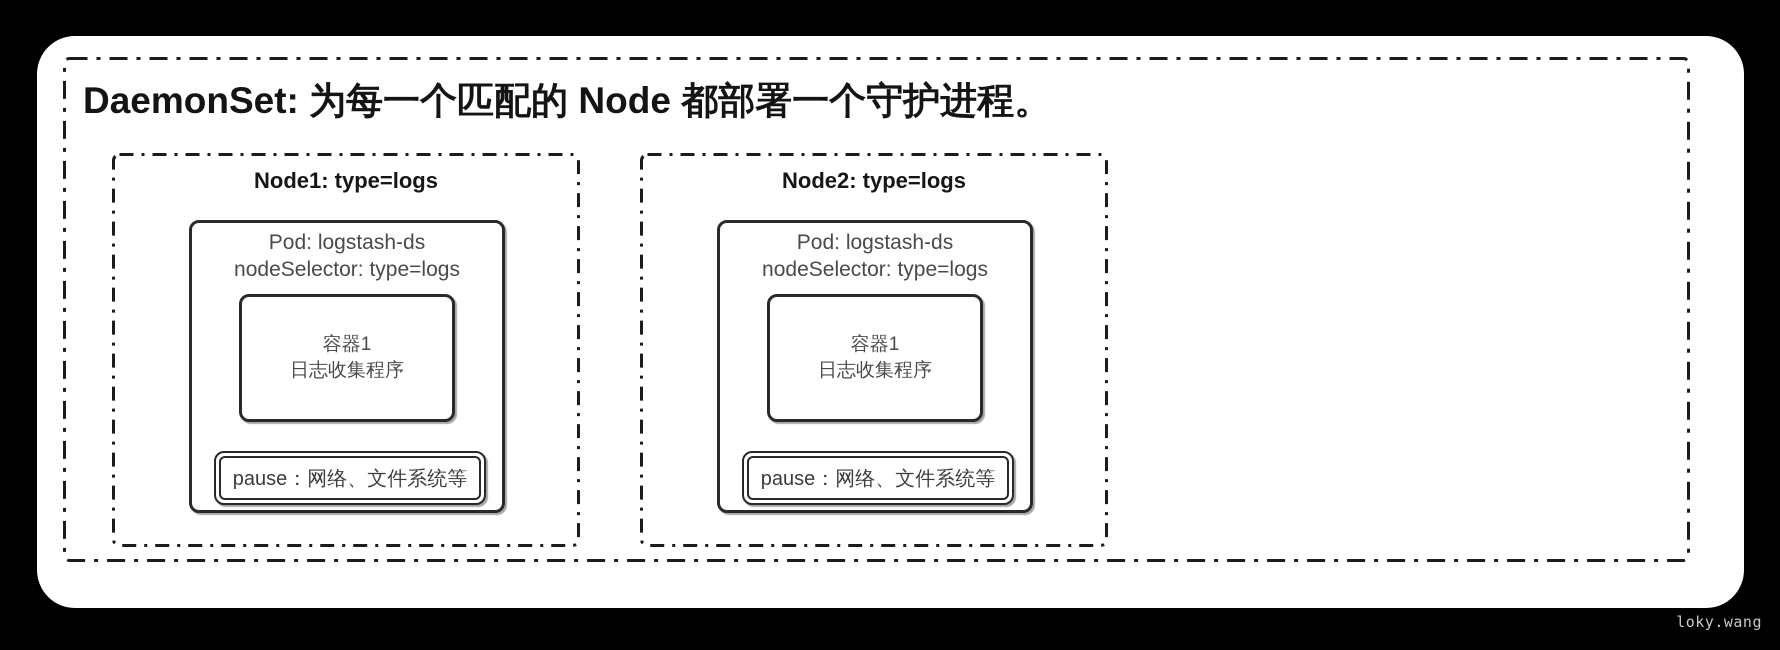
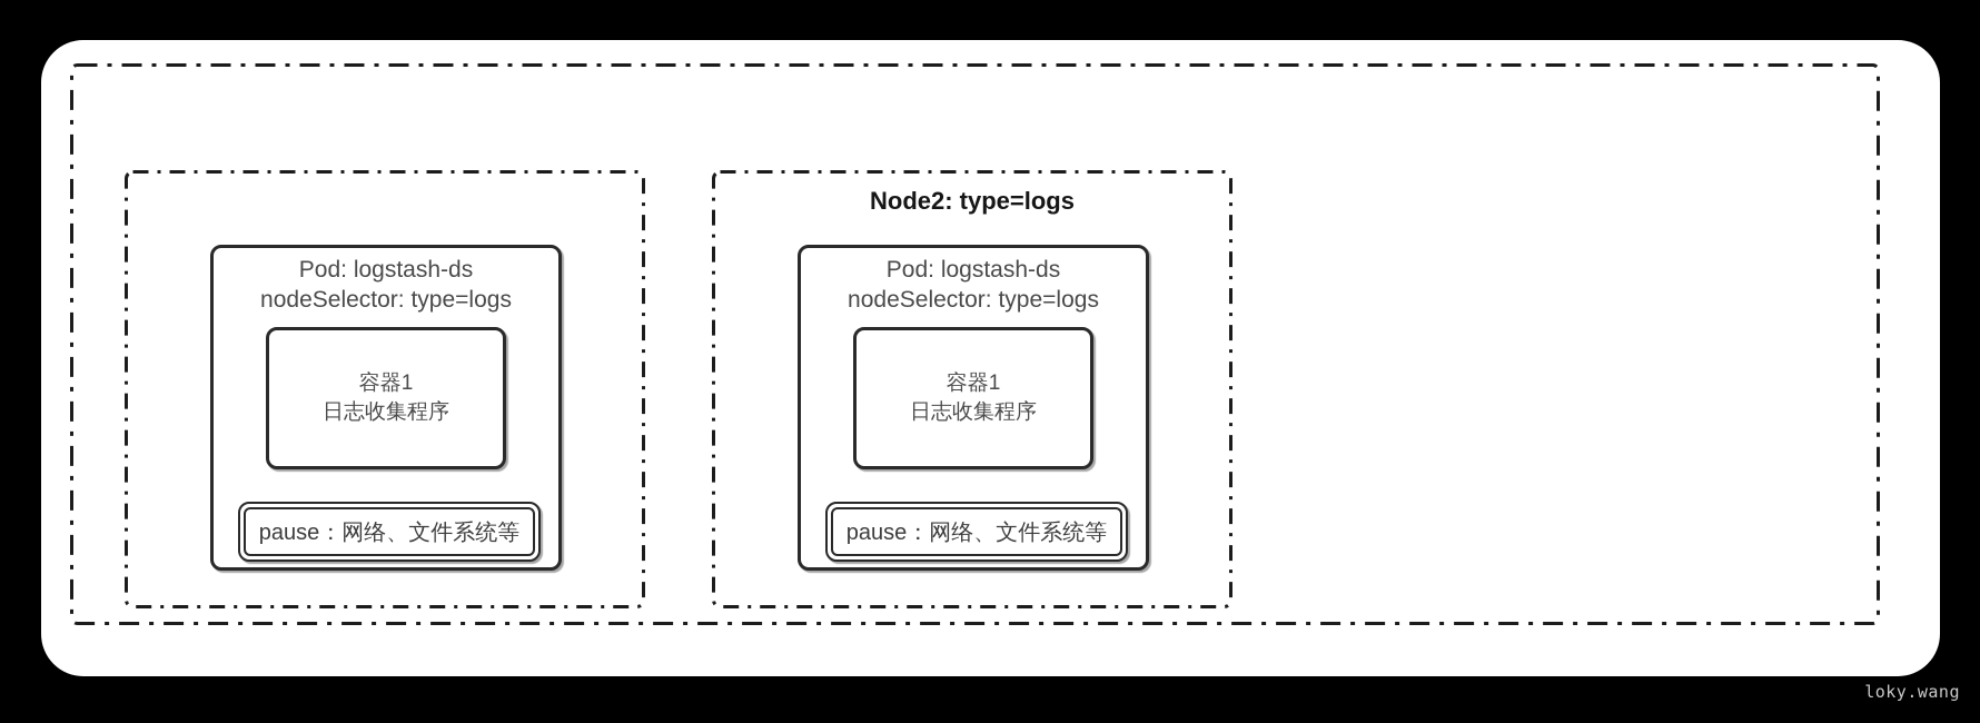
- DaemonSet: 为每一个匹配的 Node 都部署一个守护进程。
- Node1: type=logs
  Pod: logstash-ds
  nodeSelector: type=logs
  容器1
  日志收集程序
  pause：网络、文件系统等
  Node2: type=logs
  Pod: logstash-ds
  nodeSelector: type=logs
  容器1
  日志收集程序
  pause：网络、文件系统等
  loky.wang
